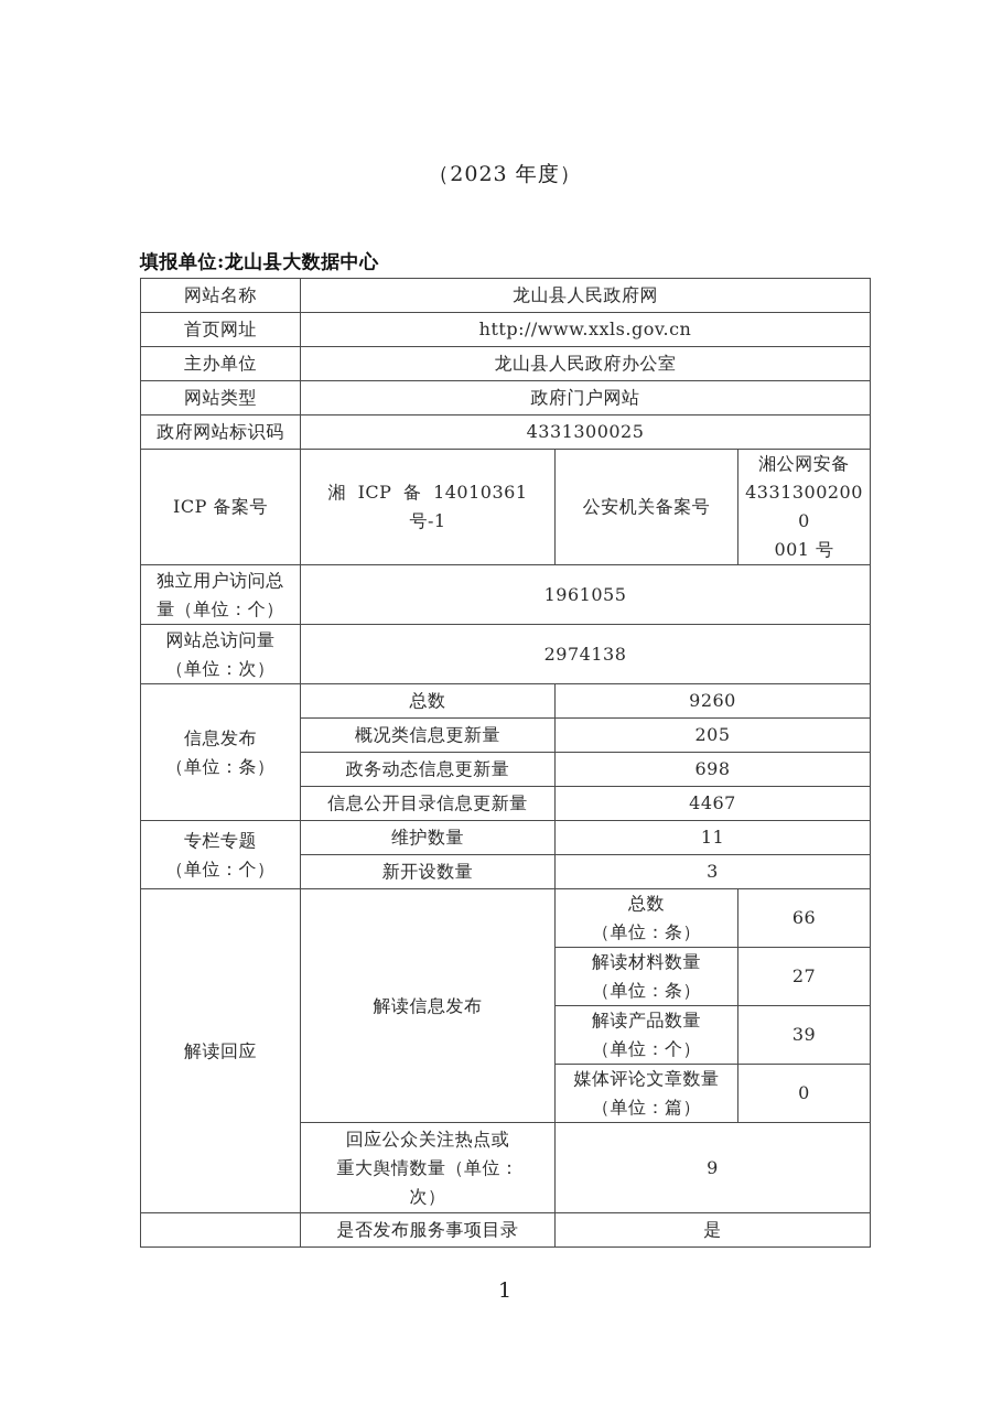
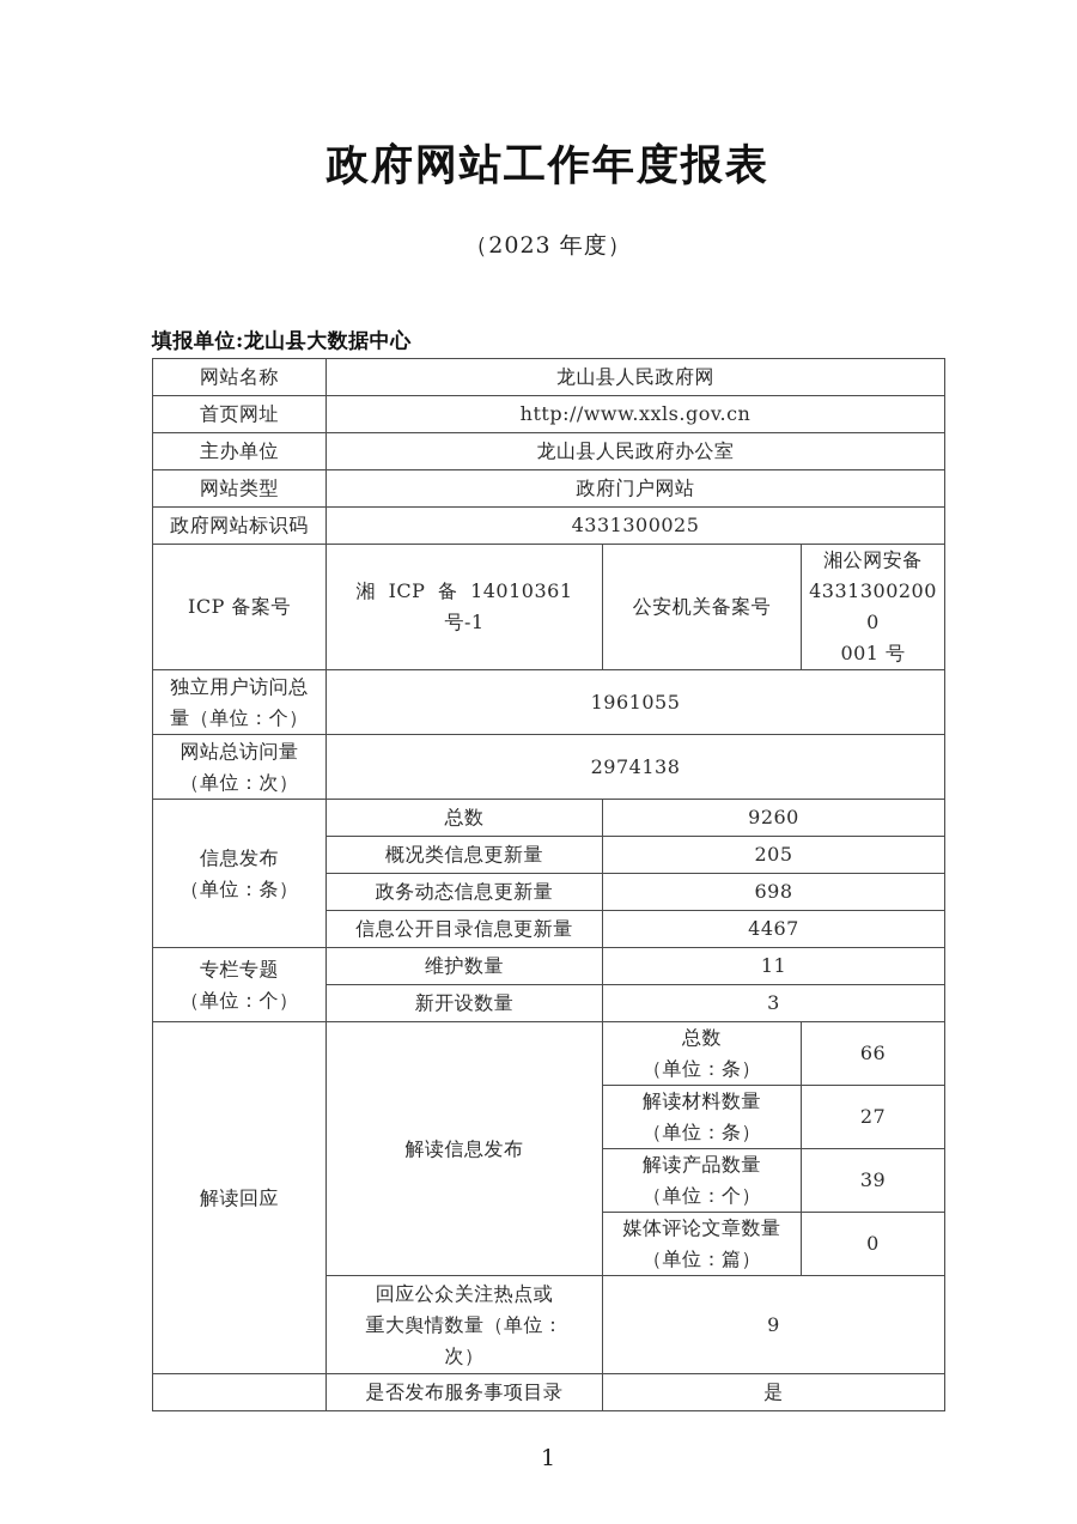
+ 政府网站工作年度报表
  （2023 年度）
  填报单位:龙山县大数据中心
  网站名称	龙山县人民政府网
  首页网址	http://www.xxls.gov.cn
  主办单位	龙山县人民政府办公室
  网站类型	政府门户网站
  政府网站标识码	4331300025
  ICP 备案号	湘 ICP 备 14010361 号-1	公安机关备案号	湘公网安备 43313002000 001 号
  独立用户访问总 量（单位：个）	1961055
  网站总访问量 （单位：次）	2974138
  信息发布 （单位：条）	总数	9260
  概况类信息更新量	205
  政务动态信息更新量	698
  信息公开目录信息更新量	4467
  专栏专题 （单位：个）	维护数量	11
  新开设数量	3
  解读回应	解读信息发布	总数 （单位：条）	66
  解读材料数量 （单位：条）	27
  解读产品数量 （单位：个）	39
  媒体评论文章数量 （单位：篇）	0
  回应公众关注热点或 重大舆情数量（单位： 次）	9
  	是否发布服务事项目录	是
  1
